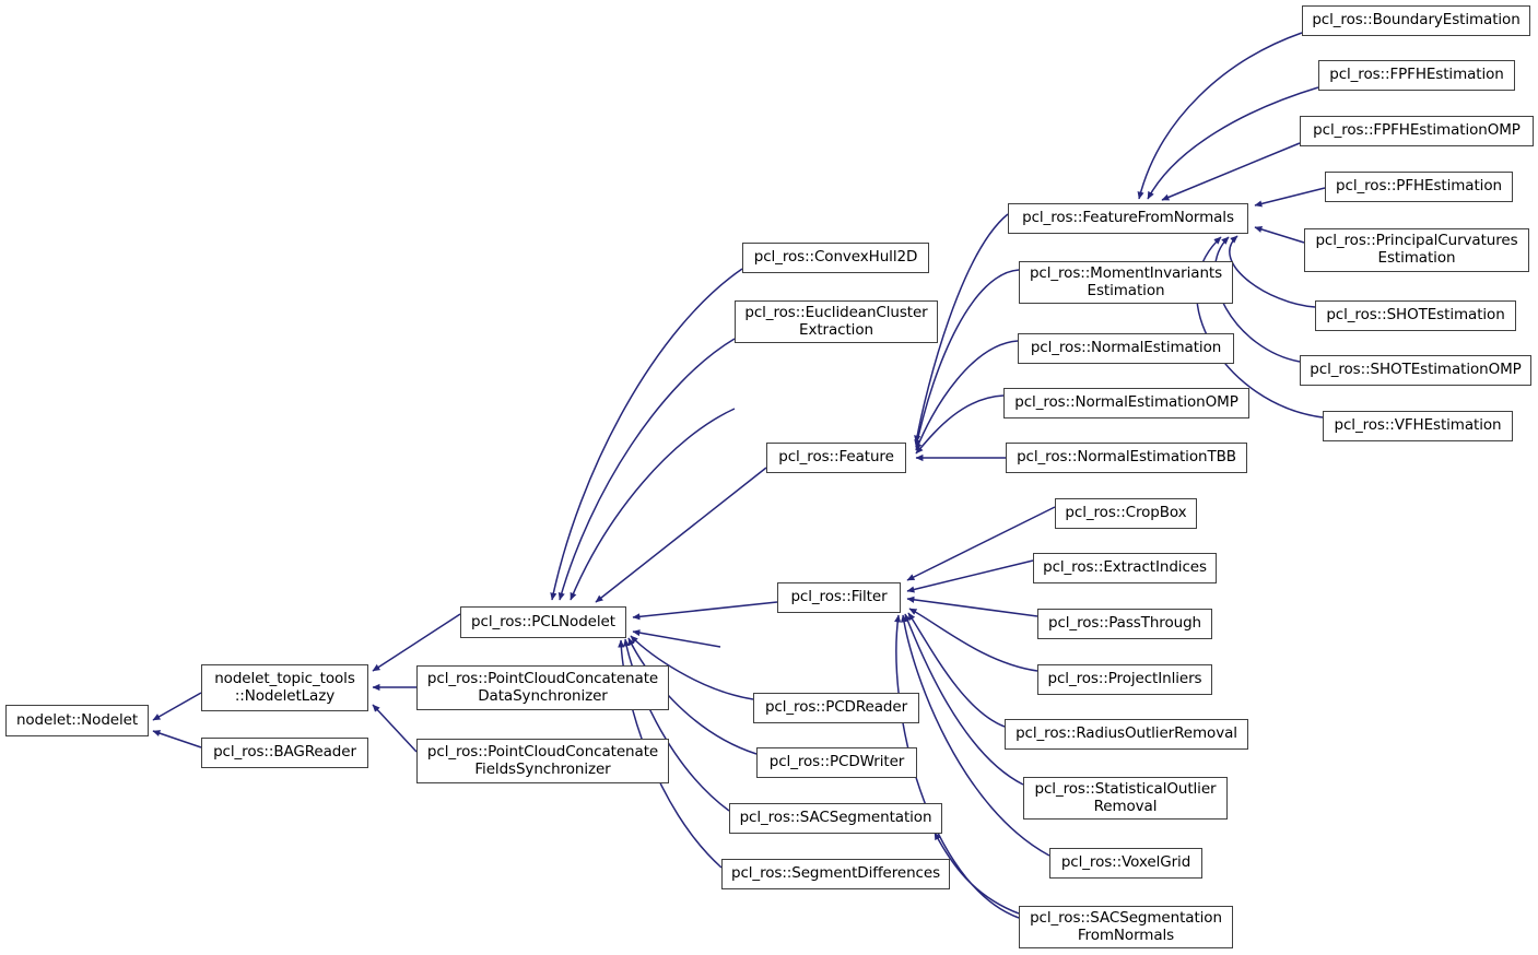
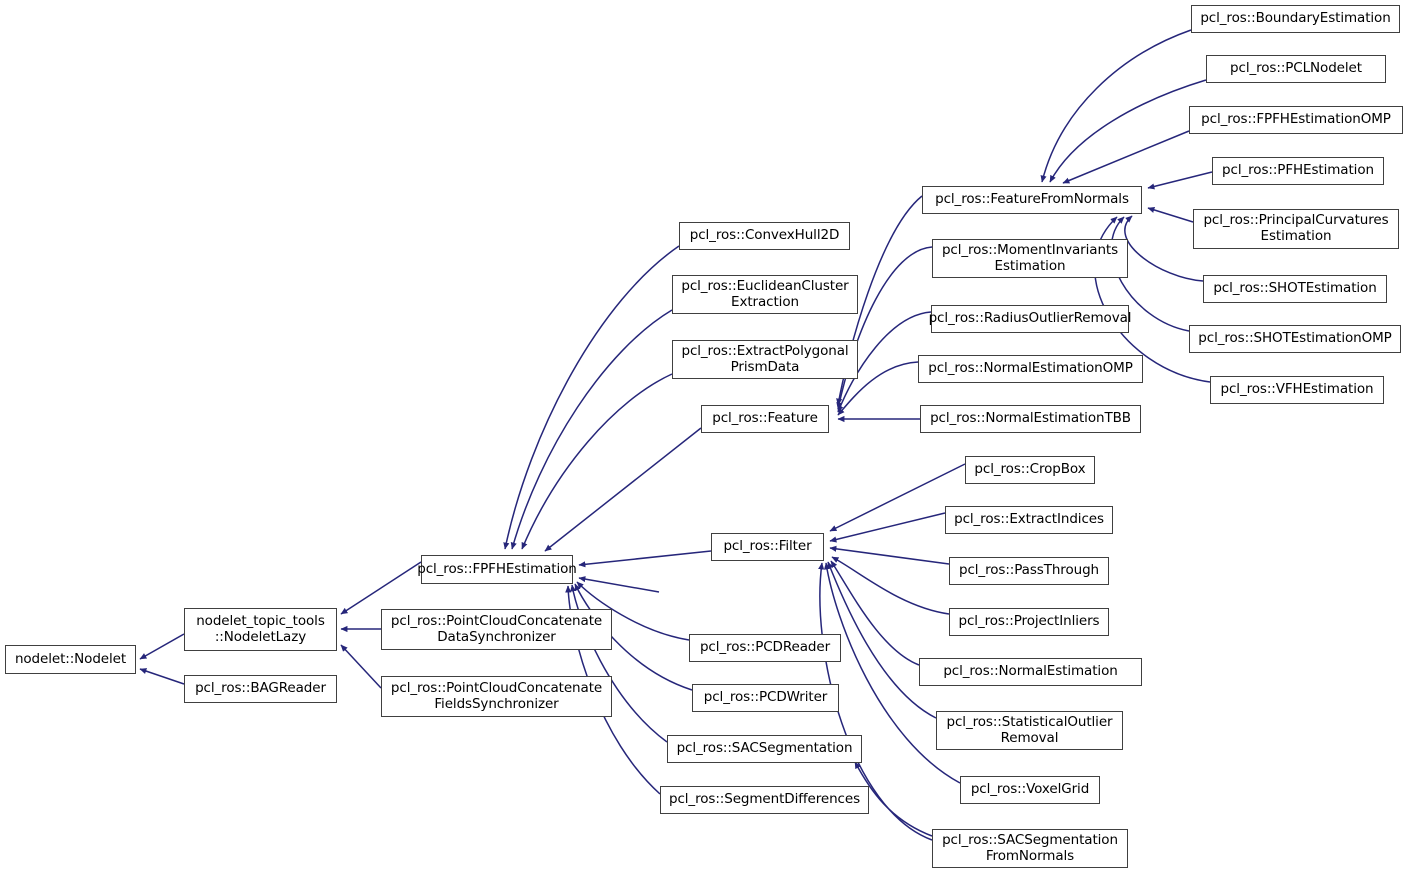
  nodelet::Nodelet
  nodelet_topic_tools
  ::NodeletLazy
  pcl_ros::BAGReader
- pcl_ros::PCLNodelet
+ pcl_ros::FPFHEstimation
  pcl_ros::PointCloudConcatenate
  DataSynchronizer
  pcl_ros::PointCloudConcatenate
  FieldsSynchronizer
  pcl_ros::ConvexHull2D
  pcl_ros::EuclideanCluster
  Extraction
+ pcl_ros::ExtractPolygonal
+ PrismData
  pcl_ros::Feature
  pcl_ros::Filter
  pcl_ros::PCDReader
  pcl_ros::PCDWriter
  pcl_ros::SACSegmentation
  pcl_ros::SegmentDifferences
  pcl_ros::FeatureFromNormals
  pcl_ros::MomentInvariants
  Estimation
- pcl_ros::NormalEstimation
+ pcl_ros::RadiusOutlierRemoval
  pcl_ros::NormalEstimationOMP
  pcl_ros::NormalEstimationTBB
  pcl_ros::CropBox
  pcl_ros::ExtractIndices
  pcl_ros::PassThrough
  pcl_ros::ProjectInliers
- pcl_ros::RadiusOutlierRemoval
+ pcl_ros::NormalEstimation
  pcl_ros::StatisticalOutlier
  Removal
  pcl_ros::VoxelGrid
  pcl_ros::SACSegmentation
  FromNormals
  pcl_ros::BoundaryEstimation
- pcl_ros::FPFHEstimation
+ pcl_ros::PCLNodelet
  pcl_ros::FPFHEstimationOMP
  pcl_ros::PFHEstimation
  pcl_ros::PrincipalCurvatures
  Estimation
  pcl_ros::SHOTEstimation
  pcl_ros::SHOTEstimationOMP
  pcl_ros::VFHEstimation
